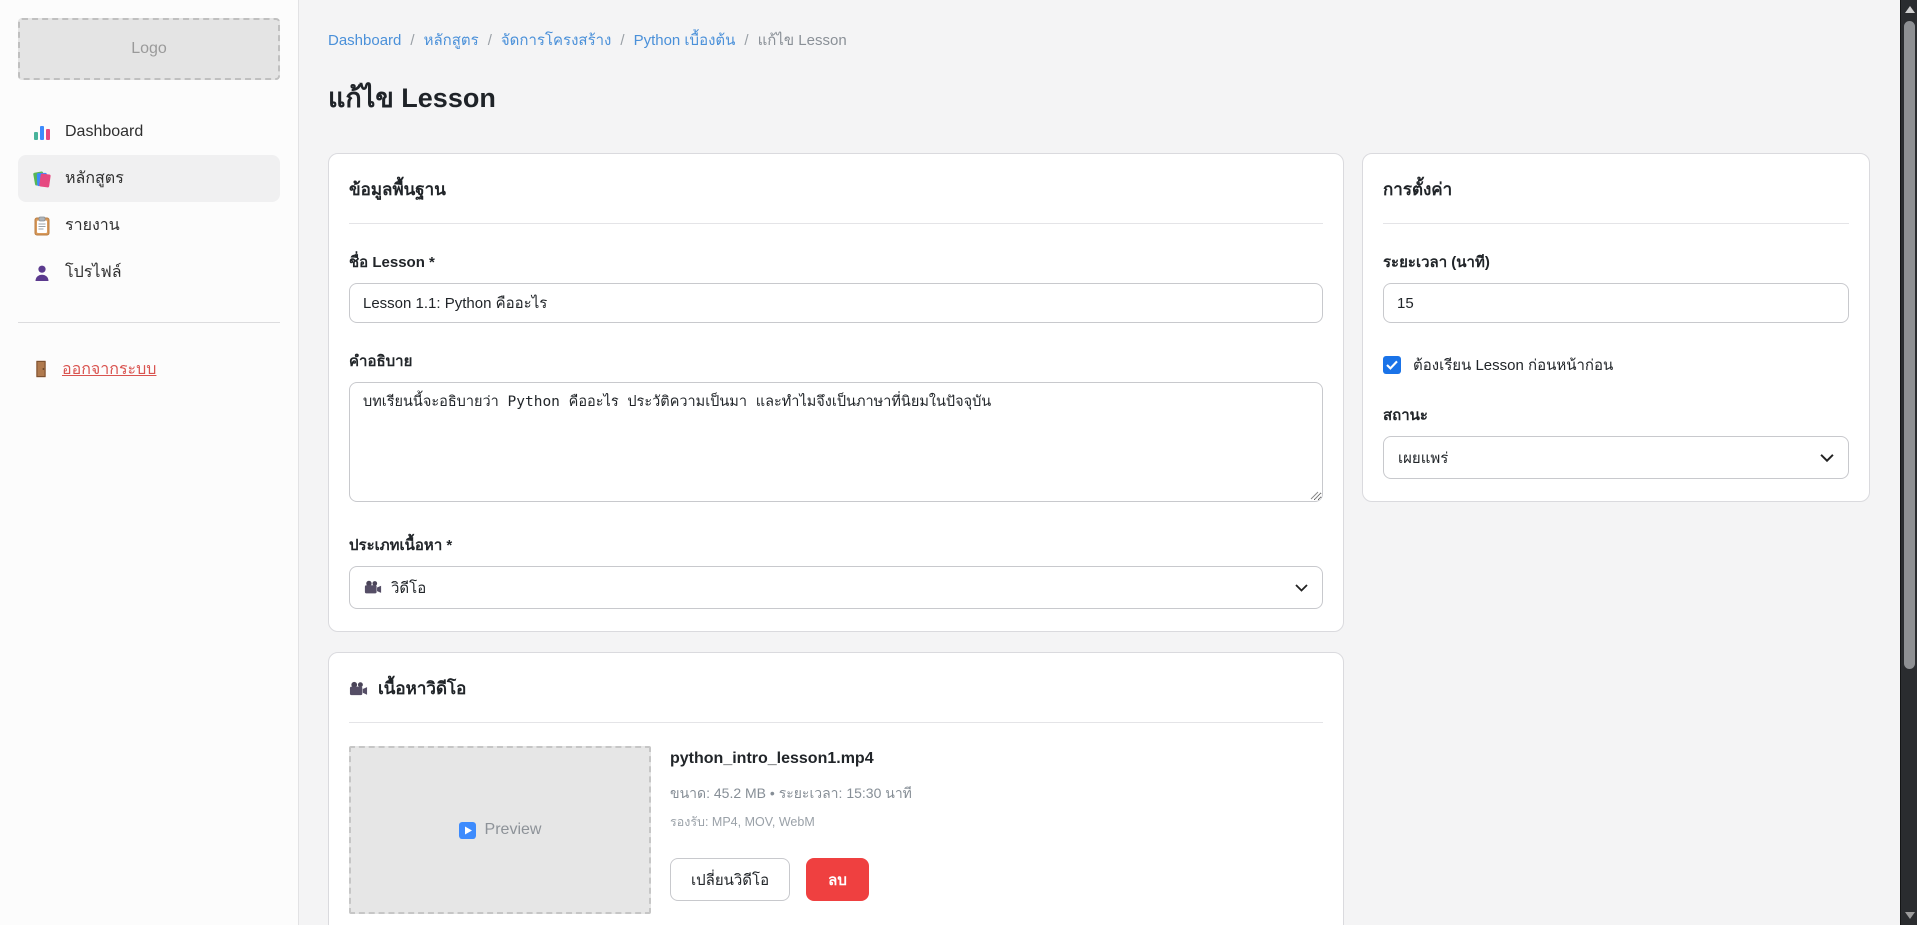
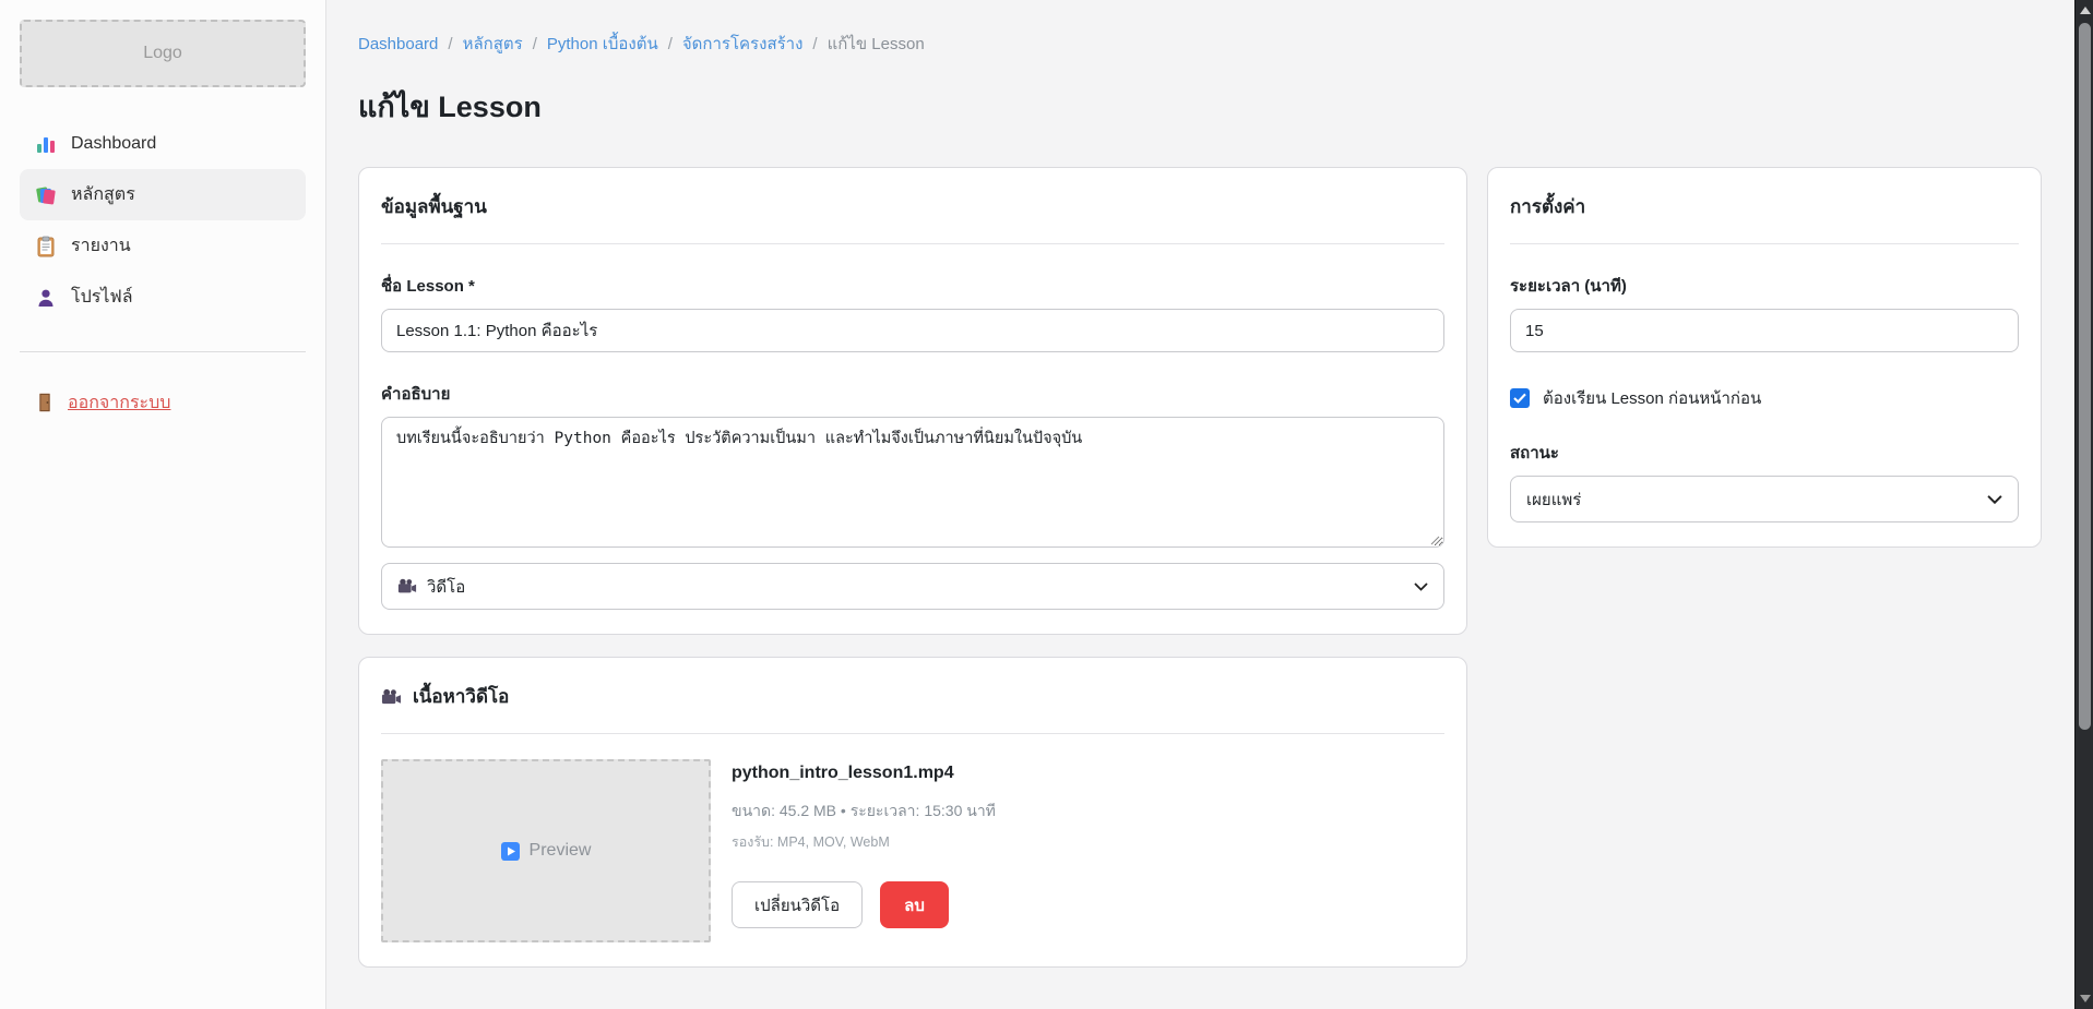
  Logo
  Dashboard
  หลักสูตร
  รายงาน
  โปรไฟล์
  ออกจากระบบ
  Dashboard
  /
  หลักสูตร
  /
- จัดการโครงสร้าง
+ Python เบื้องต้น
  /
- Python เบื้องต้น
+ จัดการโครงสร้าง
  /
  แก้ไข Lesson
  แก้ไข Lesson
  ข้อมูลพื้นฐาน
  ชื่อ Lesson *
  Lesson 1.1: Python คืออะไร
  คำอธิบาย
  บทเรียนนี้จะอธิบายว่า Python คืออะไร ประวัติความเป็นมา และทำไมจึงเป็นภาษาที่นิยมในปัจจุบัน
- ประเภทเนื้อหา *
  วิดีโอ
  เนื้อหาวิดีโอ
  Preview
  python_intro_lesson1.mp4
  ขนาด: 45.2 MB • ระยะเวลา: 15:30 นาที
  รองรับ: MP4, MOV, WebM
  เปลี่ยนวิดีโอ
  ลบ
  การตั้งค่า
  ระยะเวลา (นาที)
  15
  ต้องเรียน Lesson ก่อนหน้าก่อน
  สถานะ
  เผยแพร่
